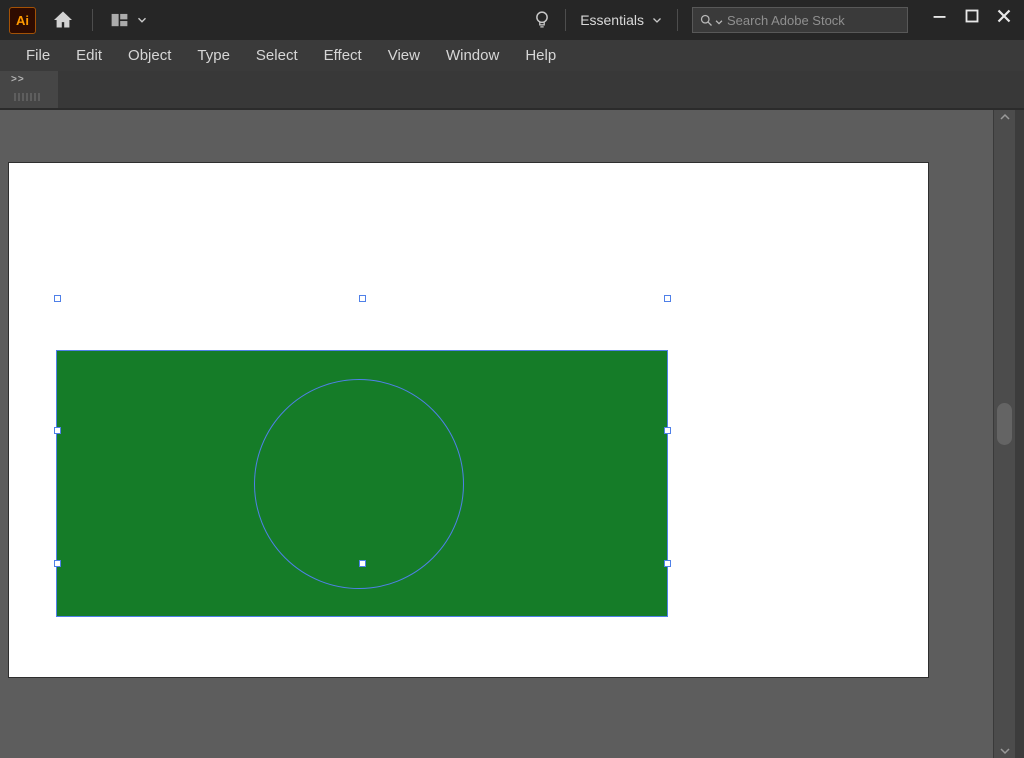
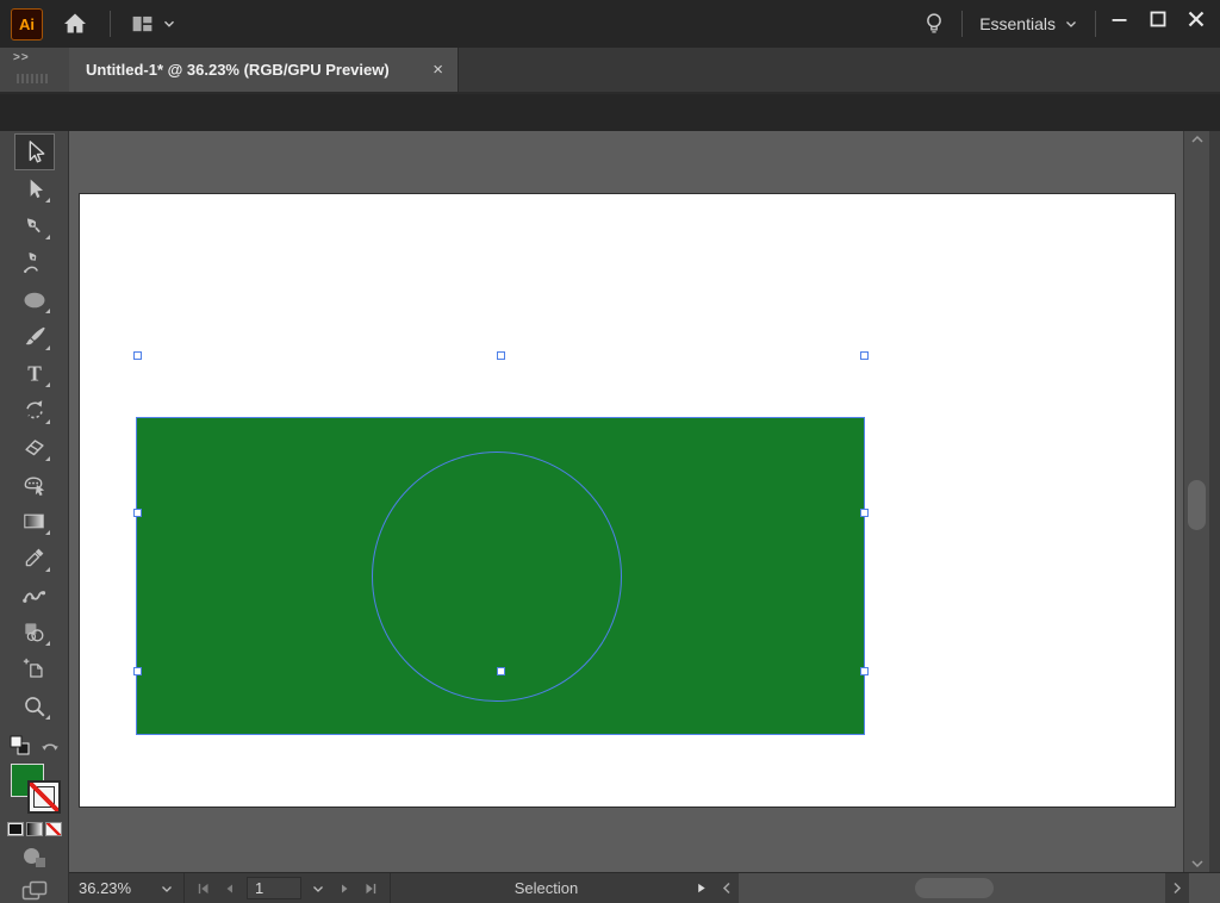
  Ai
  Essentials
- Search Adobe Stock
- File
- Edit
- Object
- Type
- Select
- Effect
- View
- Window
- Help
  >>
+ Untitled-1* @ 36.23% (RGB/GPU Preview)
+ ×
+ T
+ 36.23%
+ 1
+ Selection
